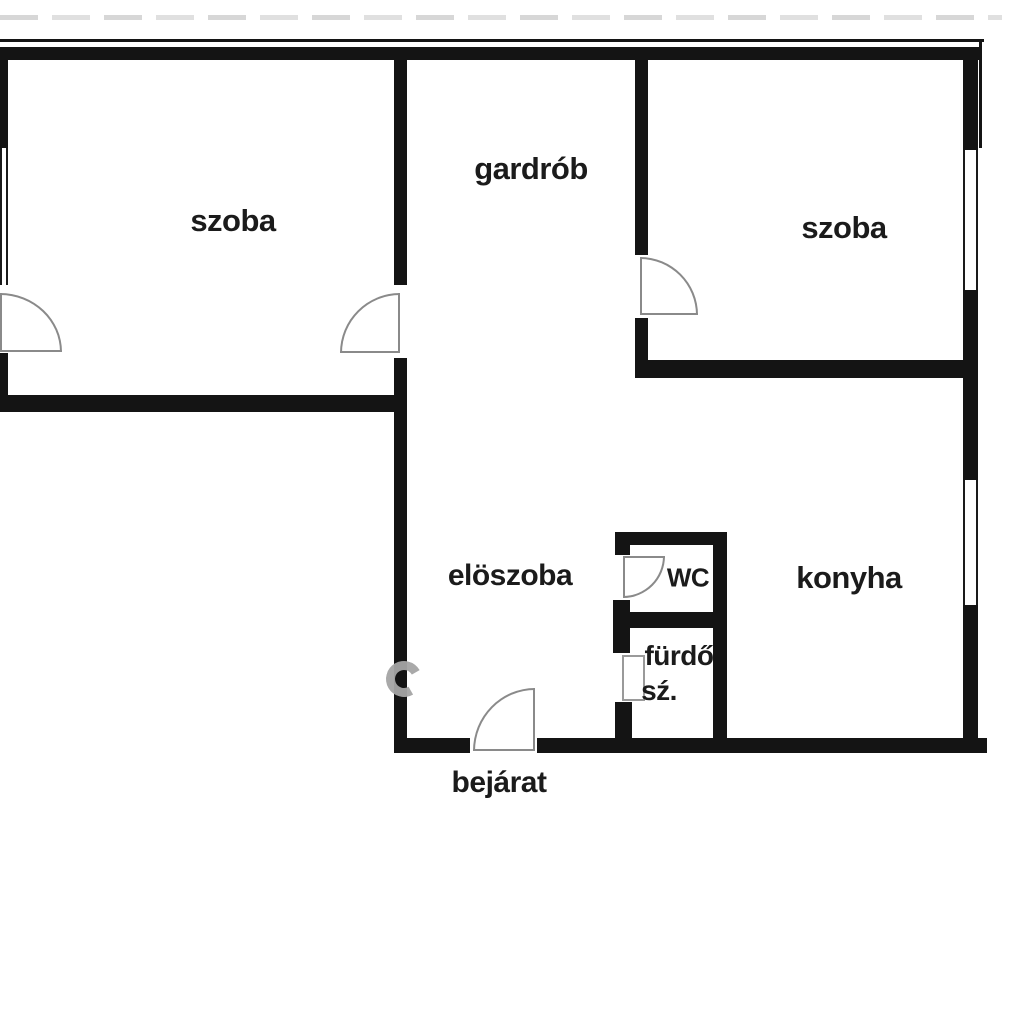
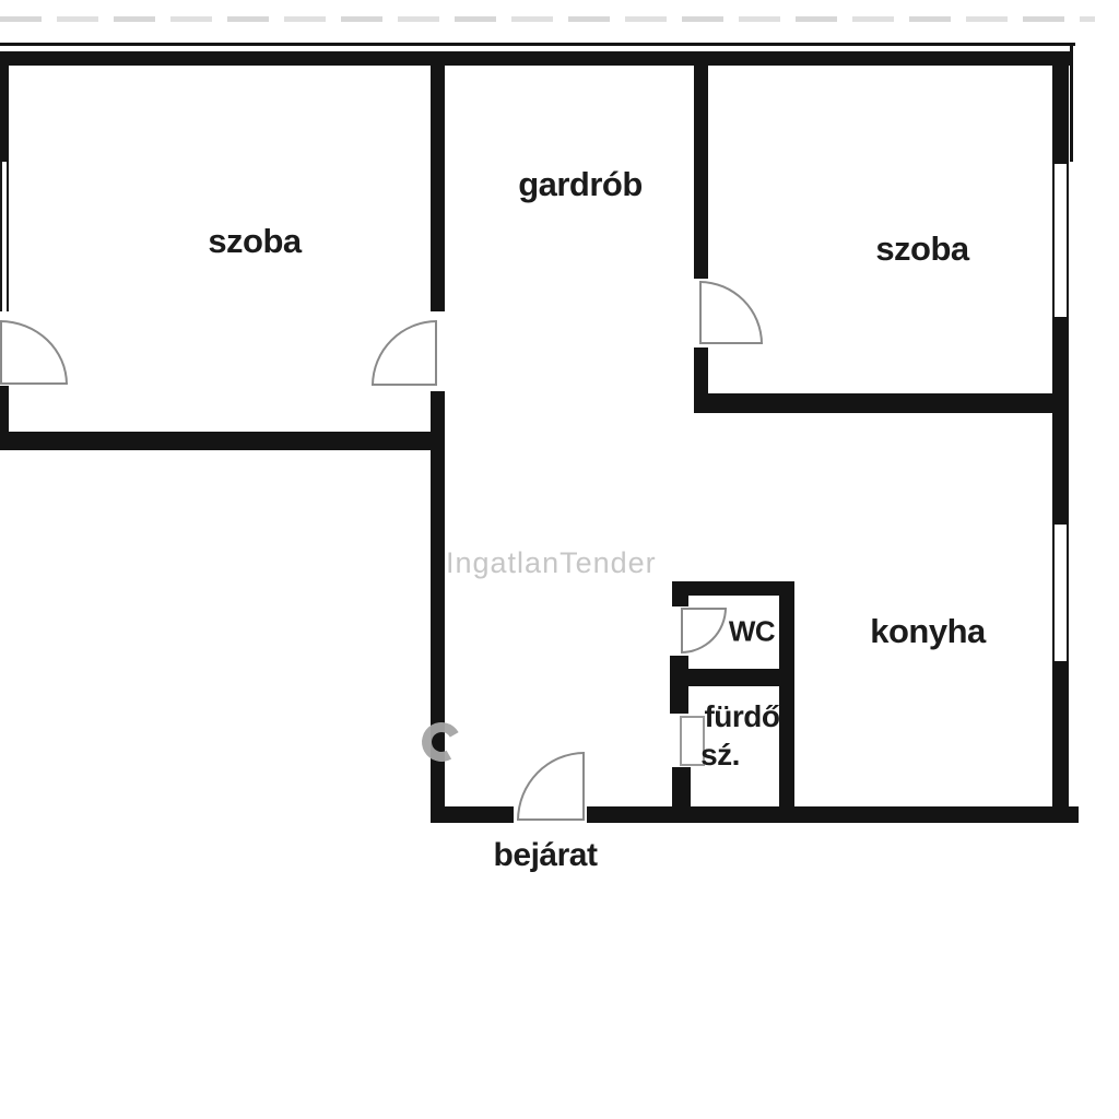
  szoba
  gardrób
  szoba
- elöszoba
  WC
  konyha
  fürdő
  sź.
  bejárat
+ IngatlanTender
